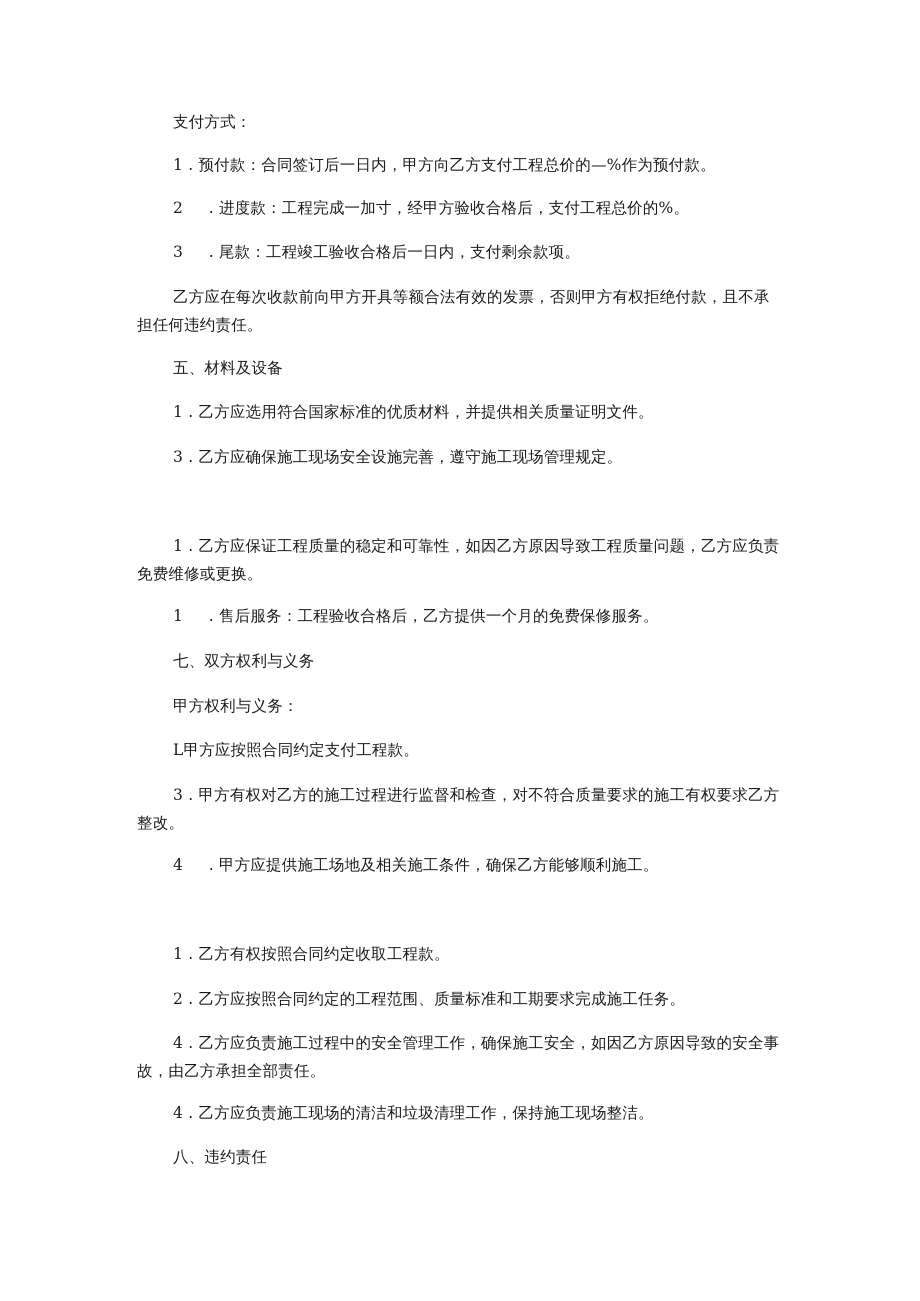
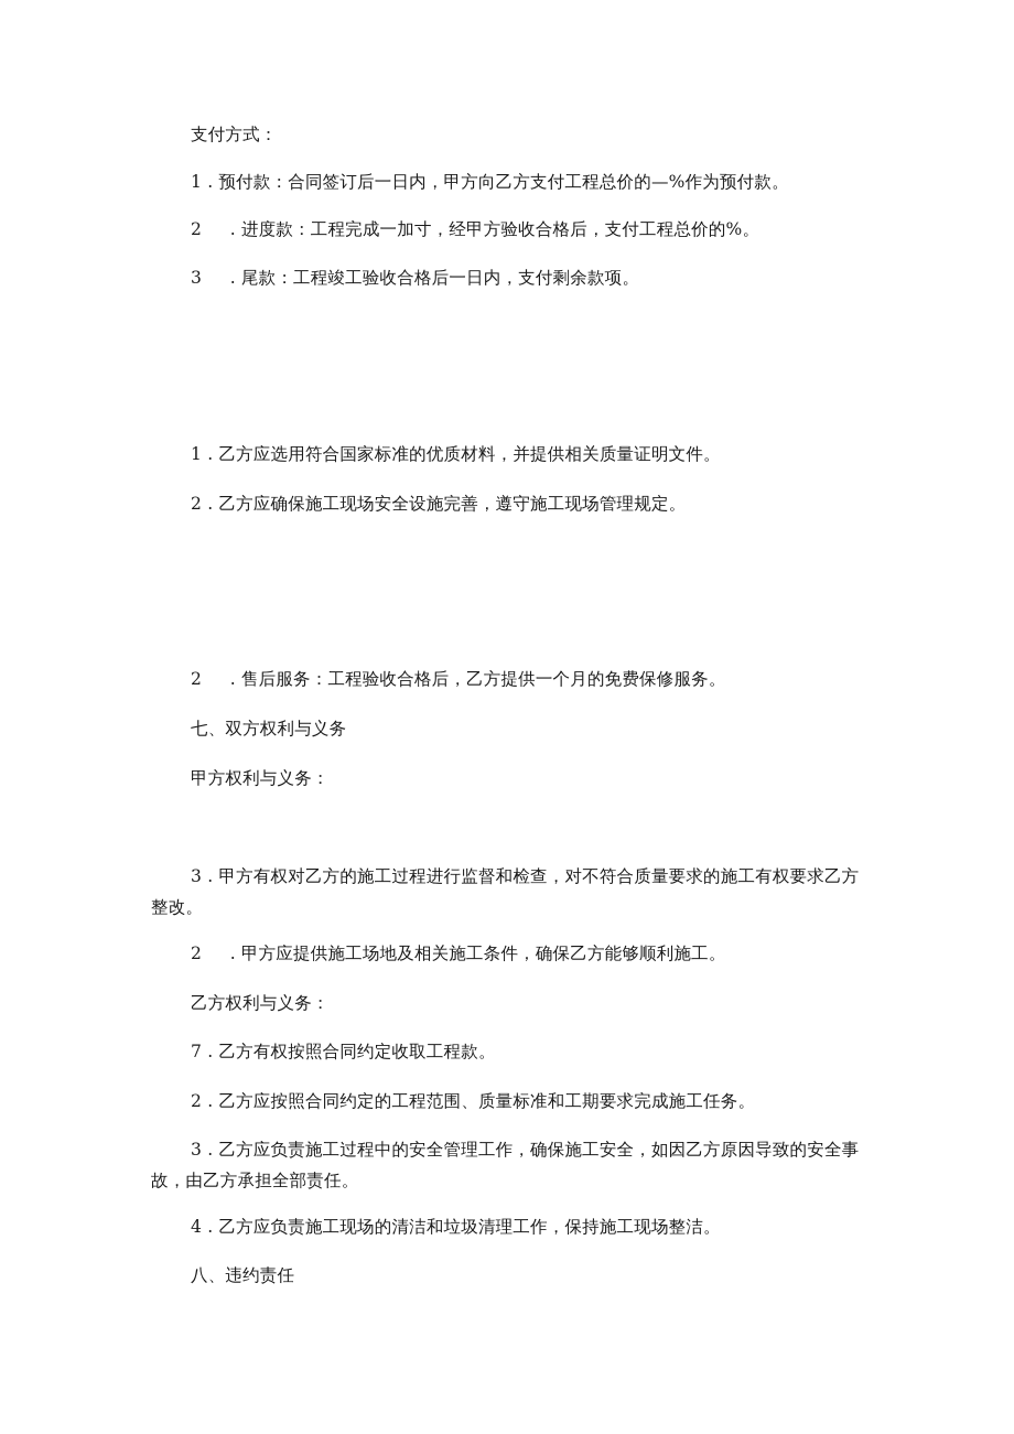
  支付方式：
  1 . 预付款：合同签订后一日内，甲方向乙方支付工程总价的—%作为预付款。
  2 . 进度款：工程完成一加寸，经甲方验收合格后，支付工程总价的%。
  3 . 尾款：工程竣工验收合格后一日内，支付剩余款项。
- 乙方应在每次收款前向甲方开具等额合法有效的发票，否则甲方有权拒绝付款，且不承担任何违约责任。
- 五、材料及设备
  1 . 乙方应选用符合国家标准的优质材料，并提供相关质量证明文件。
- 3 . 乙方应确保施工现场安全设施完善，遵守施工现场管理规定。
+ 2 . 乙方应确保施工现场安全设施完善，遵守施工现场管理规定。
- 1 . 乙方应保证工程质量的稳定和可靠性，如因乙方原因导致工程质量问题，乙方应负责免费维修或更换。
- 1 . 售后服务：工程验收合格后，乙方提供一个月的免费保修服务。
+ 2 . 售后服务：工程验收合格后，乙方提供一个月的免费保修服务。
  七、双方权利与义务
  甲方权利与义务：
- L甲方应按照合同约定支付工程款。
  3 . 甲方有权对乙方的施工过程进行监督和检查，对不符合质量要求的施工有权要求乙方整改。
- 4 . 甲方应提供施工场地及相关施工条件，确保乙方能够顺利施工。
+ 2 . 甲方应提供施工场地及相关施工条件，确保乙方能够顺利施工。
+ 乙方权利与义务：
- 1 . 乙方有权按照合同约定收取工程款。
+ 7 . 乙方有权按照合同约定收取工程款。
  2 . 乙方应按照合同约定的工程范围、质量标准和工期要求完成施工任务。
- 4 . 乙方应负责施工过程中的安全管理工作，确保施工安全，如因乙方原因导致的安全事故，由乙方承担全部责任。
+ 3 . 乙方应负责施工过程中的安全管理工作，确保施工安全，如因乙方原因导致的安全事故，由乙方承担全部责任。
  4 . 乙方应负责施工现场的清洁和垃圾清理工作，保持施工现场整洁。
  八、违约责任
